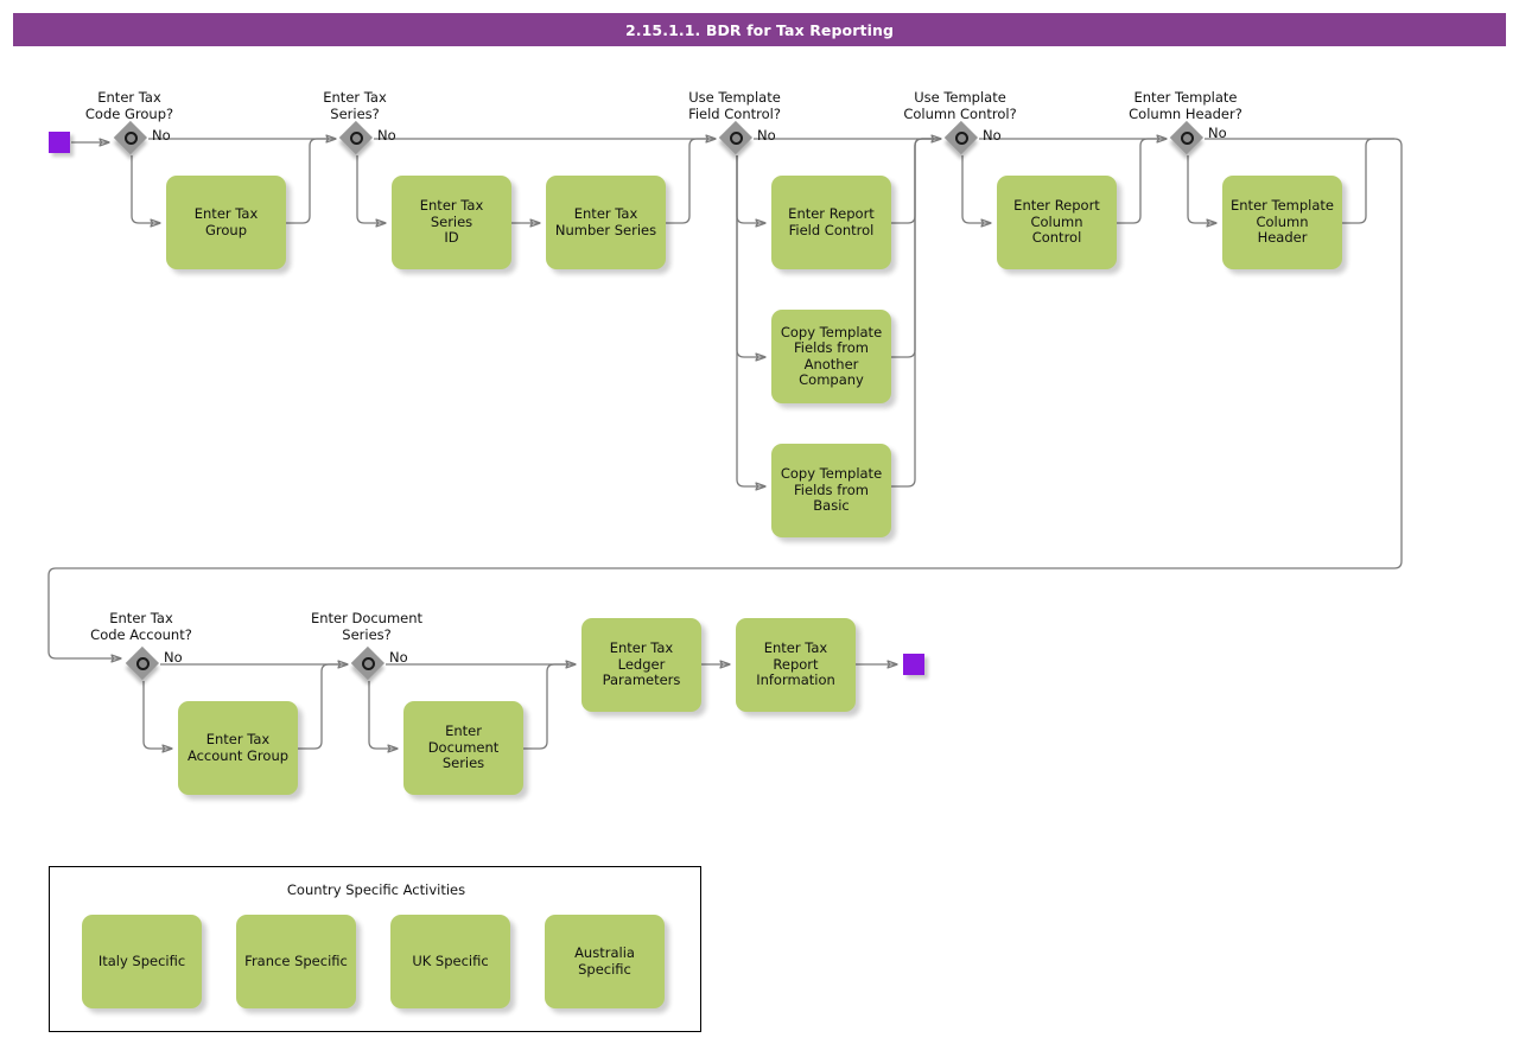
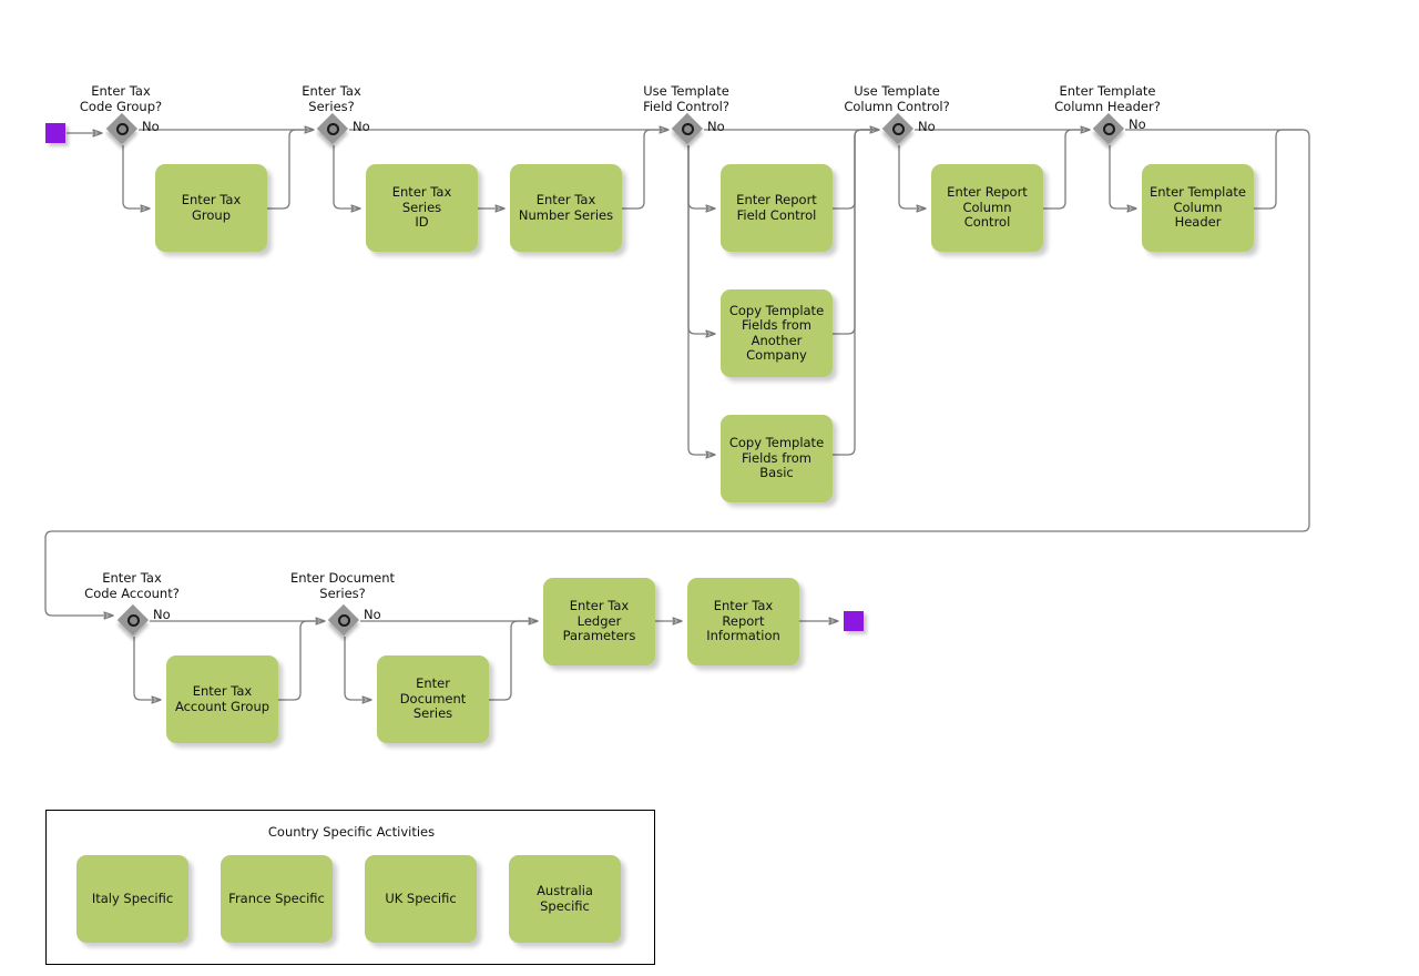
- 2.15.1.1. BDR for Tax Reporting
  Enter Tax
  Code Group?
  No
  Enter Tax
  Series?
  No
  Use Template
  Field Control?
  No
  Use Template
  Column Control?
  No
  Enter Template
  Column Header?
  No
  Enter Tax
  Code Account?
  No
  Enter Document
  Series?
  No
  Enter Tax Group
  Enter Tax Series
  ID
  Enter Tax
  Number Series
  Enter Report
  Field Control
  Copy Template
  Fields from
  Another
  Company
  Copy Template
  Fields from
  Basic
  Enter Report
  Column Control
  Enter Template
  Column Header
  Enter Tax
  Account Group
  Enter Document
  Series
  Enter Tax
  Ledger
  Parameters
  Enter Tax
  Report
  Information
  Country Specific Activities
  Italy Specific
  France Specific
  UK Specific
  Australia
  Specific
